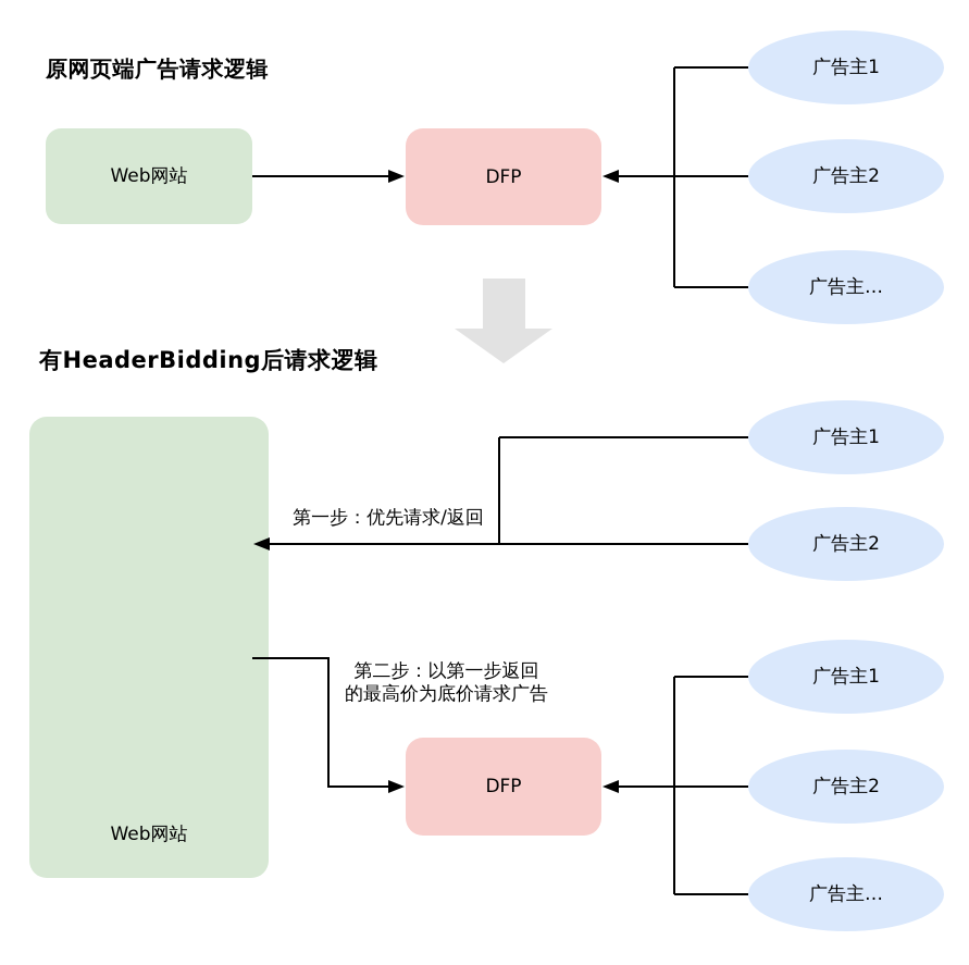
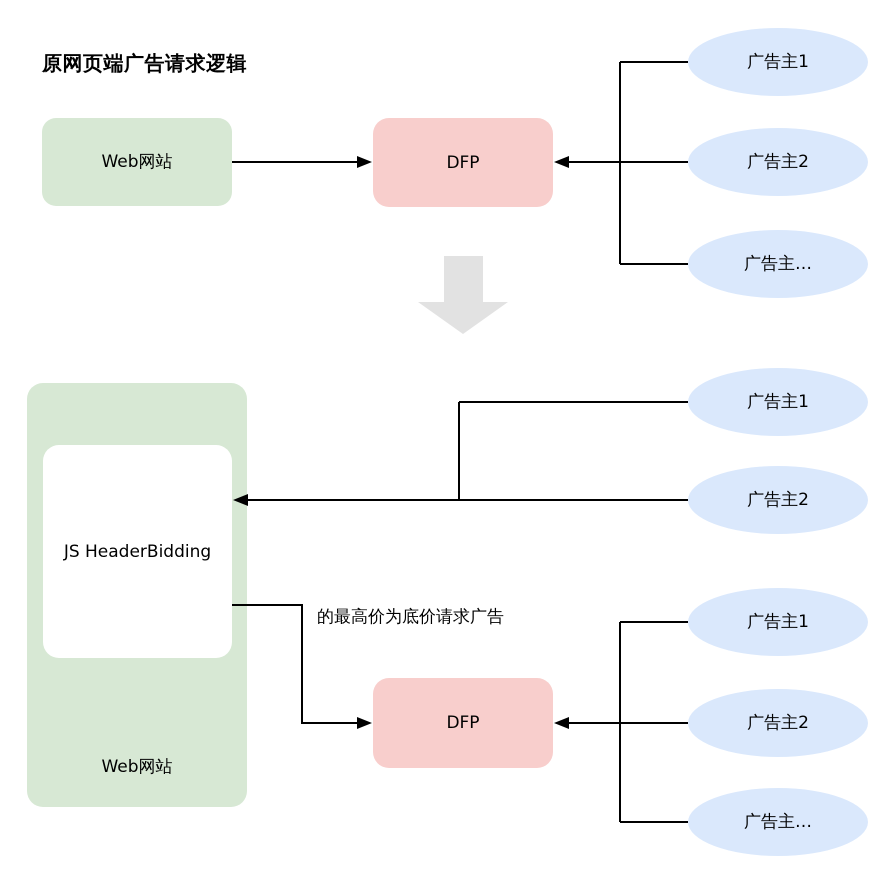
  原网页端广告请求逻辑
  Web网站
  DFP
  广告主1
  广告主2
  广告主…
- 有HeaderBidding后请求逻辑
  Web网站
+ JS HeaderBidding
  DFP
- 第一步：优先请求/返回
- 第二步：以第一步返回
  的最高价为底价请求广告
  广告主1
  广告主2
  广告主1
  广告主2
  广告主…
